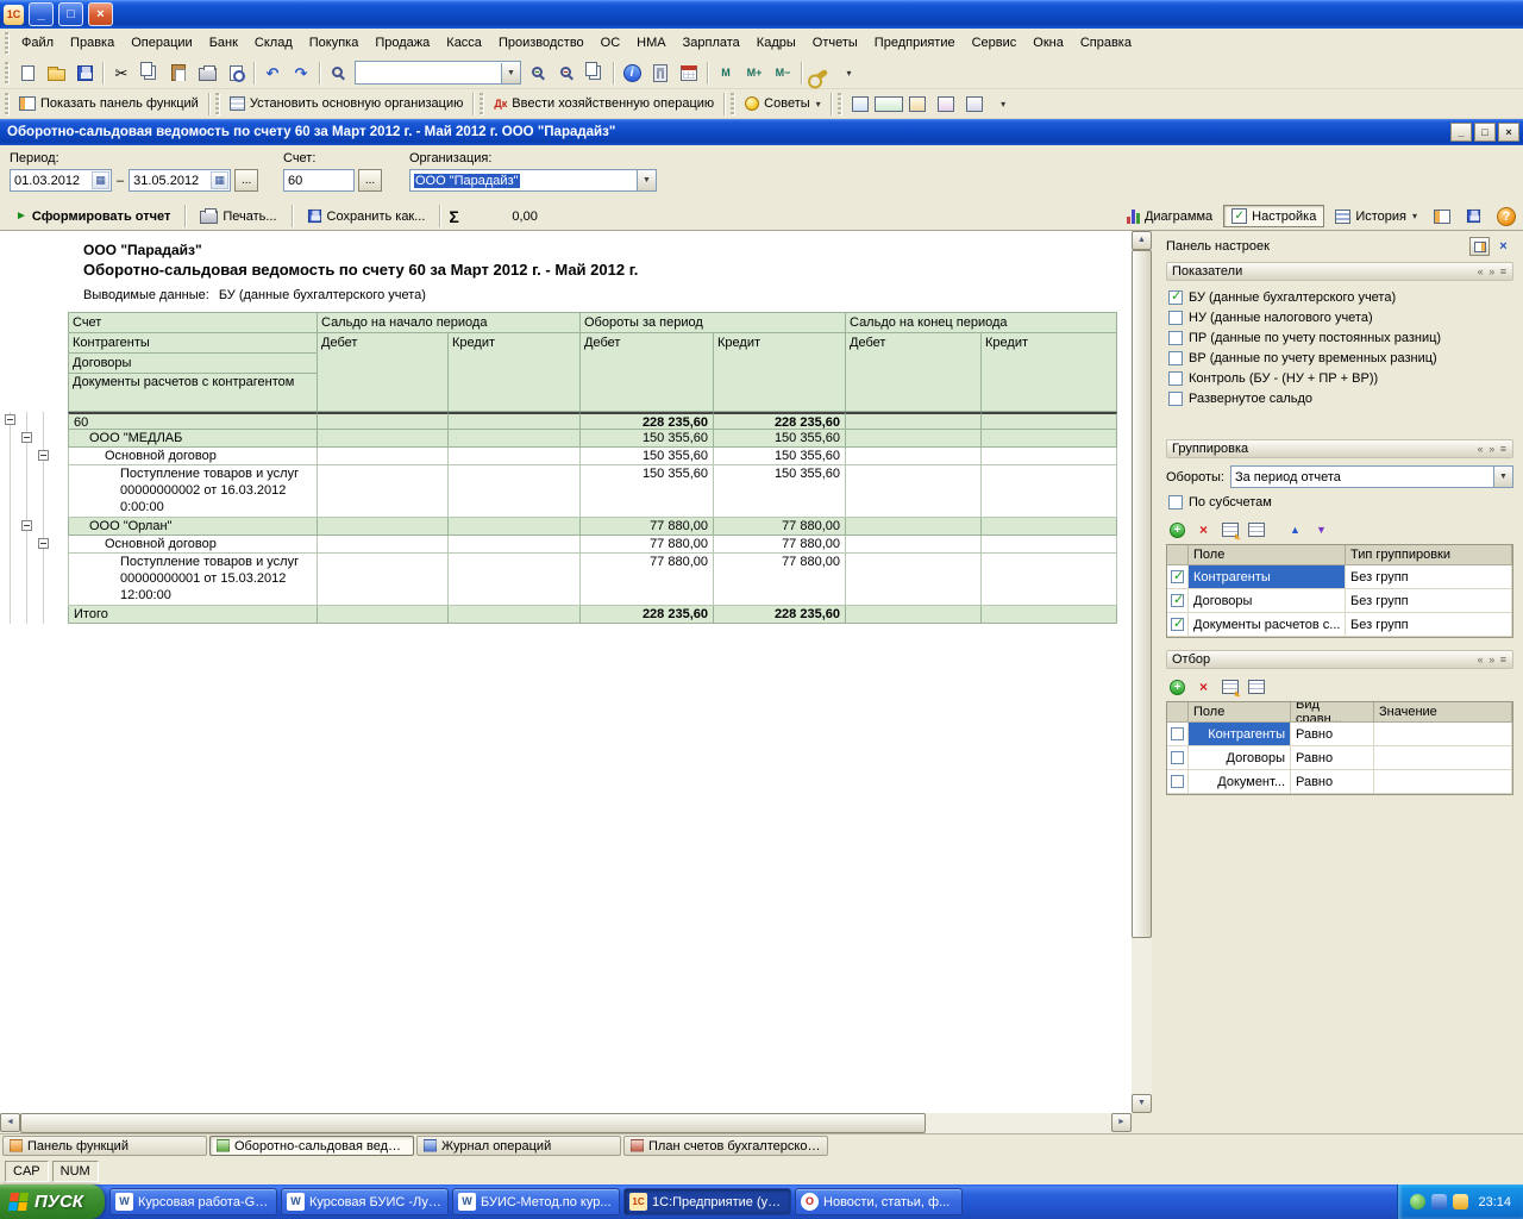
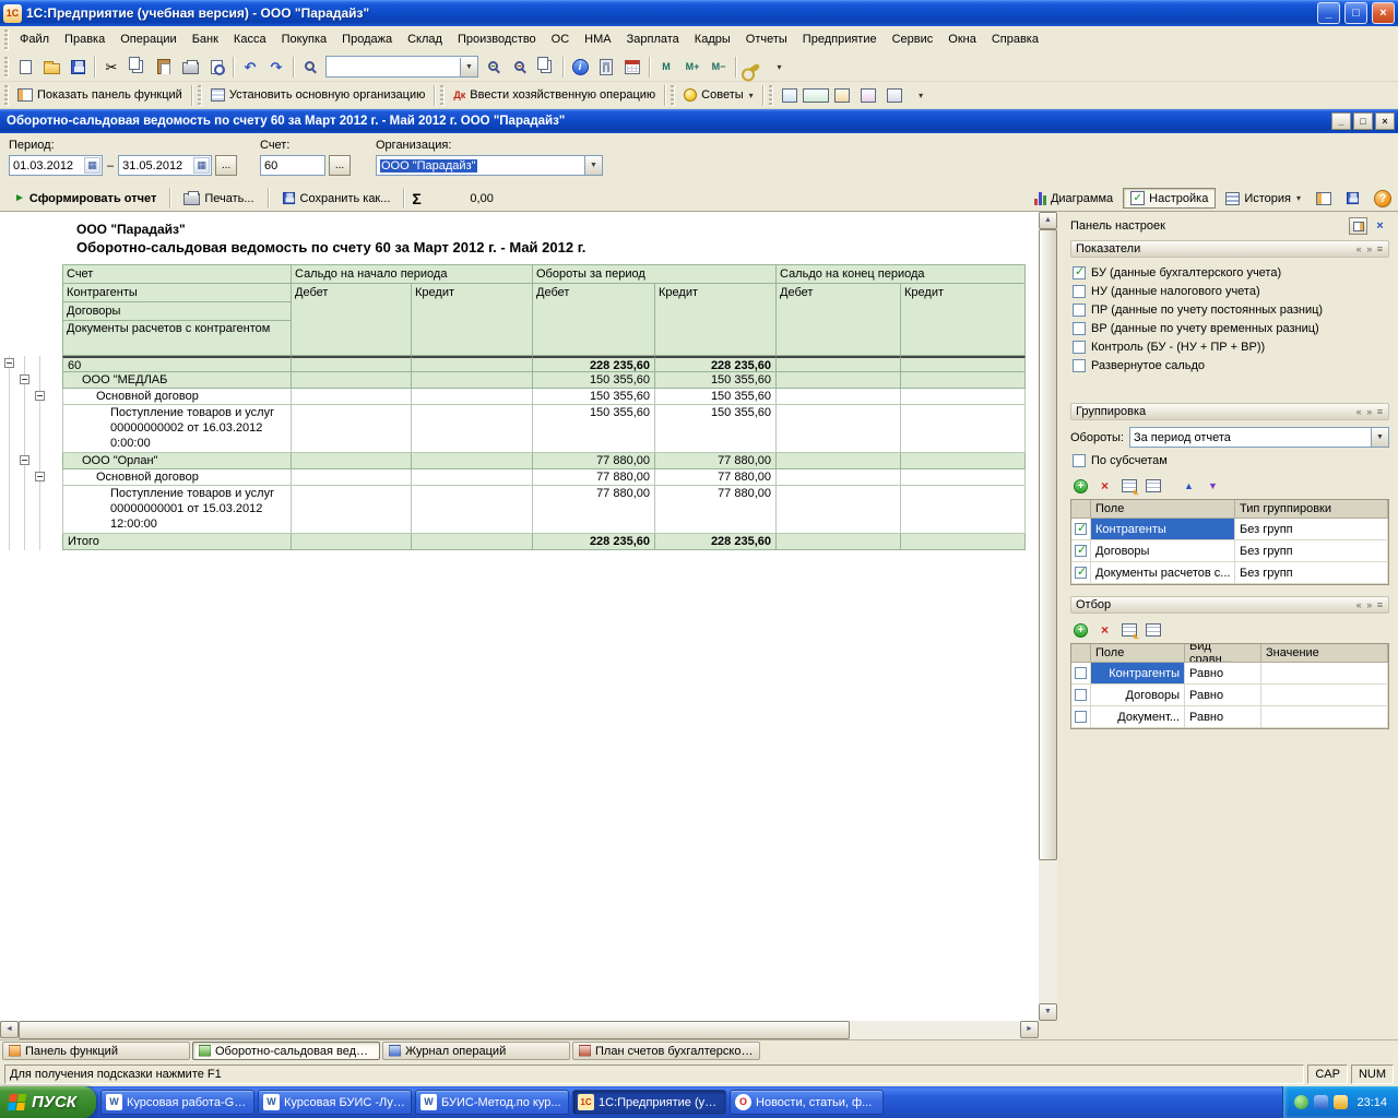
  1С
+ 1С:Предприятие (учебная версия) - ООО "Парадайз"
  _
  □
  ×
  Файл
  Правка
  Операции
  Банк
- Склад
+ Касса
  Покупка
  Продажа
- Касса
+ Склад
  Производство
  ОС
  НМА
  Зарплата
  Кадры
  Отчеты
  Предприятие
  Сервис
  Окна
  Справка
  ✂
  ↶
  ↷
  i
  M
  M+
  M−
  ▾
  Показать панель функций
  Установить основную организацию
  Дк
  Ввести хозяйственную операцию
  Советы
  ▾
  ▾
  Оборотно-сальдовая ведомость по счету 60 за Март 2012 г. - Май 2012 г. ООО "Парадайз"
  _
  □
  ×
  Период:
  01.03.2012
  ▦
  –
  31.05.2012
  ▦
  ...
  Счет:
  60
  ...
  Организация:
  ООО "Парадайз"
  ►
  Сформировать отчет
  Печать...
  Сохранить как...
  Σ
  0,00
  Диаграмма
  ✓
  Настройка
  История
  ▾
  ?
  ООО "Парадайз"
  Оборотно-сальдовая ведомость по счету 60 за Март 2012 г. - Май 2012 г.
- Выводимые данные: БУ (данные бухгалтерского учета)
  Счет
  Контрагенты
  Договоры
  Документы расчетов с контрагентом
  Сальдо на начало периода
  Дебет
  Кредит
  Обороты за период
  Дебет
  Кредит
  Сальдо на конец периода
  Дебет
  Кредит
  60
  228 235,60
  228 235,60
  150 355,60
  150 355,60
  Основной договор
  150 355,60
  150 355,60
  Поступление товаров и услуг
  00000000002 от 16.03.2012
  0:00:00
  150 355,60
  150 355,60
  ООО "Орлан"
  77 880,00
  77 880,00
  Основной договор
  77 880,00
  77 880,00
  Поступление товаров и услуг
  00000000001 от 15.03.2012
  12:00:00
  77 880,00
  77 880,00
  Итого
  228 235,60
  228 235,60
  Панель настроек
  ×
  Показатели
  « » ≡
  ✓
  БУ (данные бухгалтерского учета)
  НУ (данные налогового учета)
  ПР (данные по учету постоянных разниц)
  ВР (данные по учету временных разниц)
  Контроль (БУ - (НУ + ПР + ВР))
  Развернутое сальдо
  Группировка
  « » ≡
  Обороты:
  За период отчета
  По субсчетам
  +
  ×
  ▲
  ▼
  Поле
  Тип группировки
  ✓
  Контрагенты
  Без групп
  ✓
  Договоры
  Без групп
  ✓
  Документы расчетов с...
  Без групп
  Отбор
  « » ≡
  +
  ×
  Поле
  Вид сравн...
  Значение
  Контрагенты
  Равно
  Договоры
  Равно
  Документ...
  Равно
  Панель функций
  Оборотно-сальдовая ведом.
  Журнал операций
  План счетов бухгалтерског...
+ Для получения подсказки нажмите F1
  CAP
  NUM
  ПУСК
  W
  Курсовая работа-Go...
  W
  Курсовая БУИС -Луп..
  W
  БУИС-Метод.по кур...
  1С
  1С:Предприятие (уч...
  O
  Новости, статьи, ф...
  23:14
